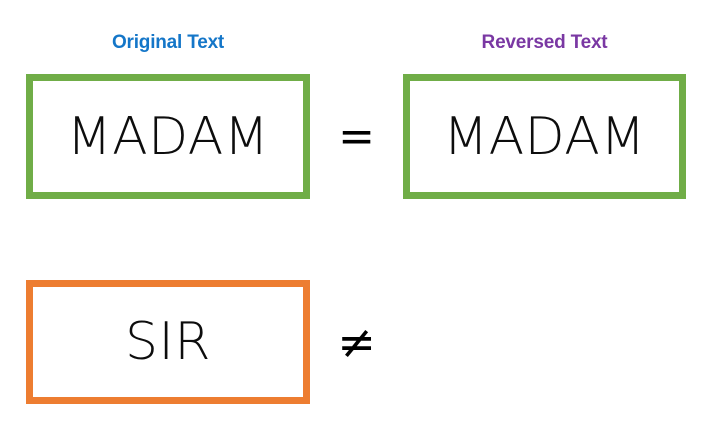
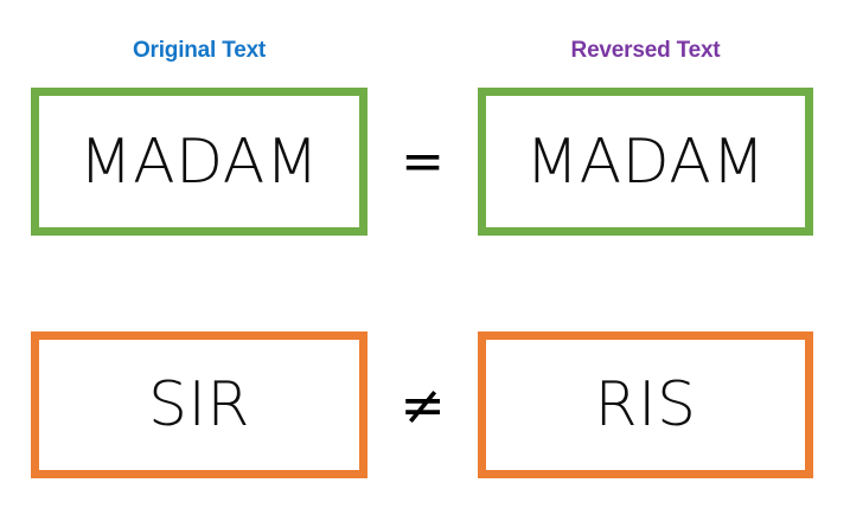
  Original Text
  Reversed Text
  MADAM
  =
  MADAM
  SIR
  ≠
+ RIS
